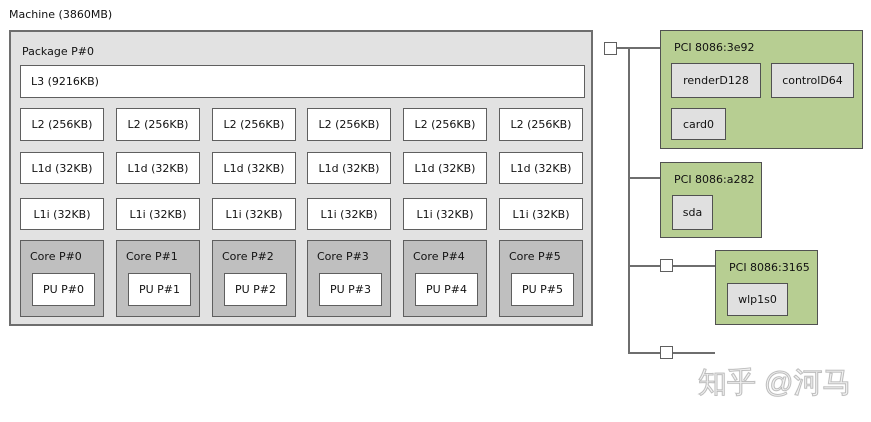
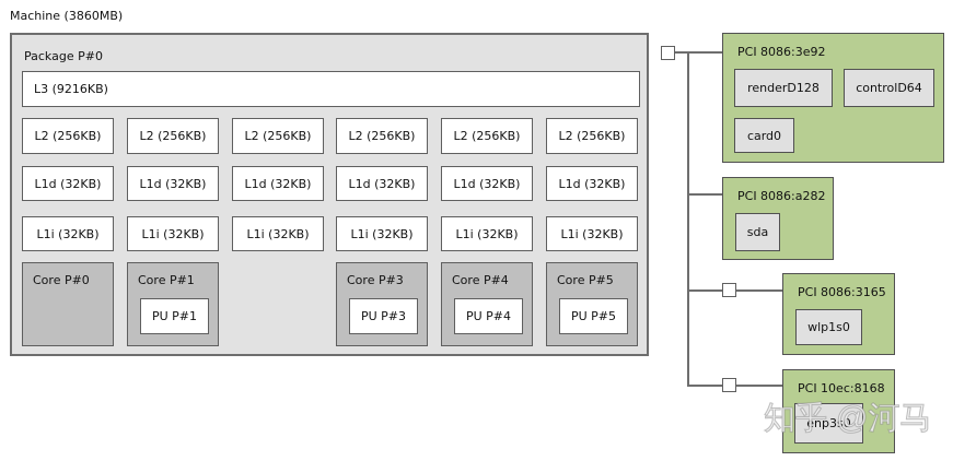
  Machine (3860MB)
  Package P#0
  L3 (9216KB)
  L2 (256KB)
  L2 (256KB)
  L2 (256KB)
  L2 (256KB)
  L2 (256KB)
  L2 (256KB)
  L1d (32KB)
  L1d (32KB)
  L1d (32KB)
  L1d (32KB)
  L1d (32KB)
  L1d (32KB)
  L1i (32KB)
  L1i (32KB)
  L1i (32KB)
  L1i (32KB)
  L1i (32KB)
  L1i (32KB)
  Core P#0
- PU P#0
  Core P#1
  PU P#1
- Core P#2
- PU P#2
  Core P#3
  PU P#3
  Core P#4
  PU P#4
  Core P#5
  PU P#5
  PCI 8086:3e92
  renderD128
  controlD64
  card0
  PCI 8086:a282
  sda
  PCI 8086:3165
  wlp1s0
+ PCI 10ec:8168
+ enp3s0
  知乎 @河马
